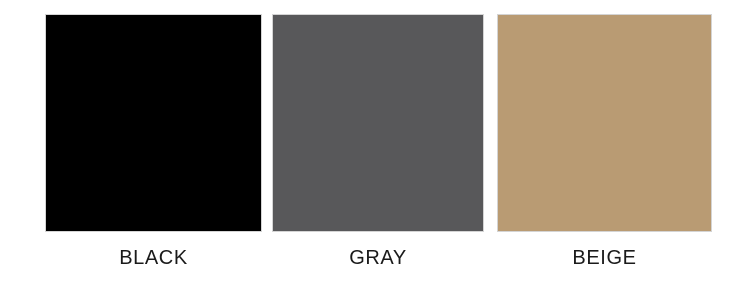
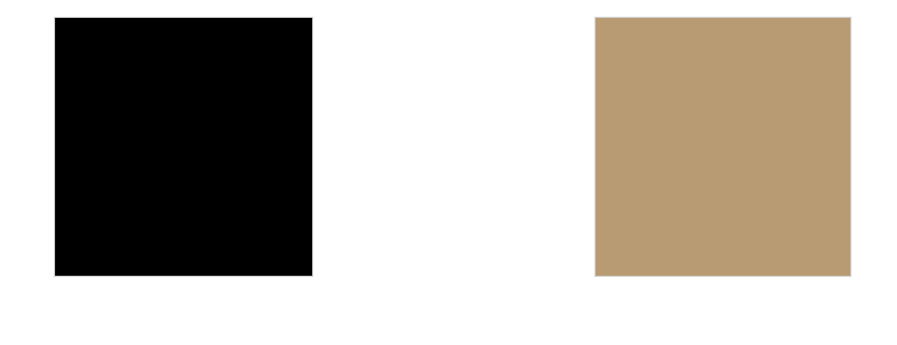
- BLACK
- GRAY
- BEIGE
